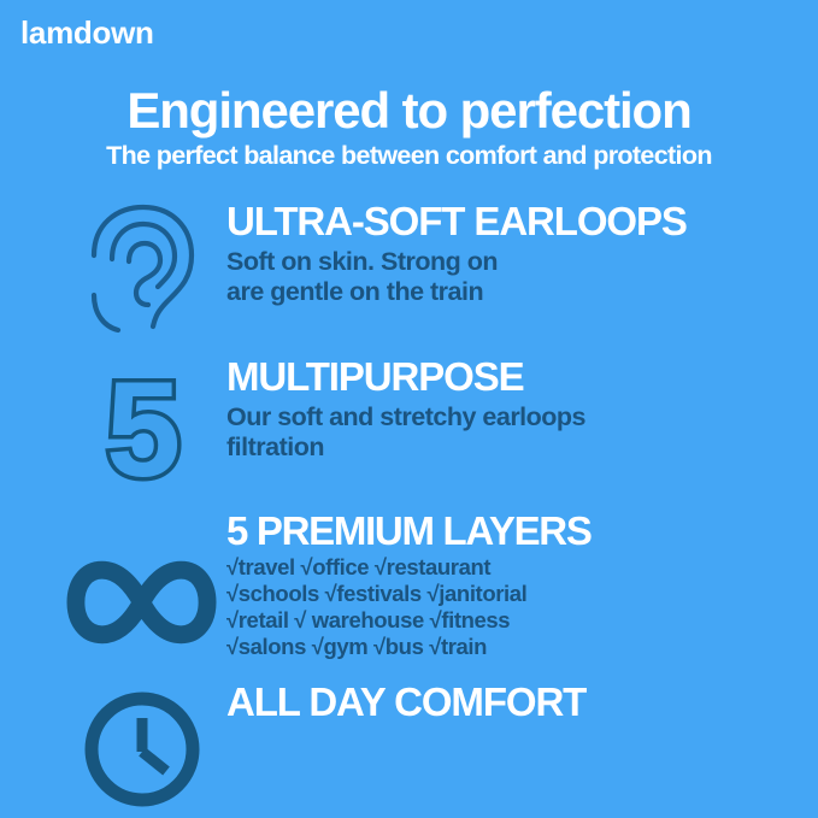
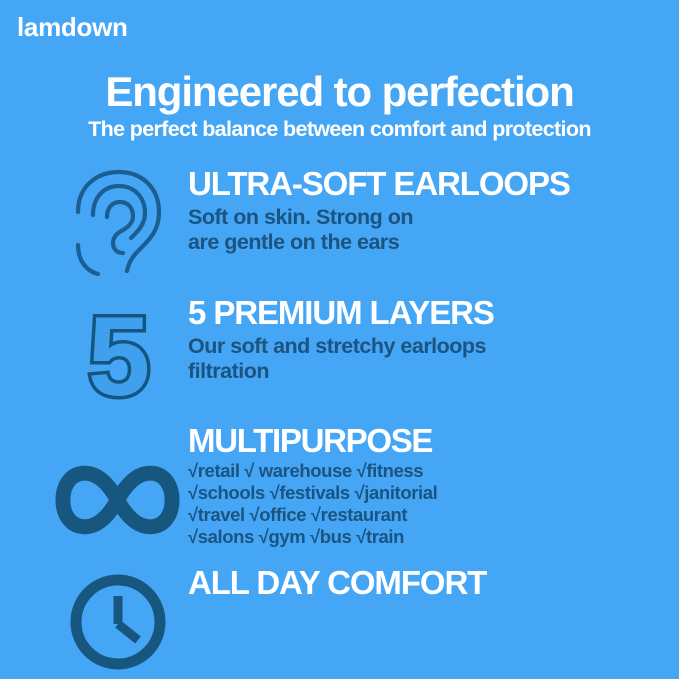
  lamdown
  Engineered to perfection
  The perfect balance between comfort and protection
  ULTRA-SOFT EARLOOPS
  Soft on skin. Strong on
- are gentle on the train
+ are gentle on the ears
  5
- MULTIPURPOSE
+ 5 PREMIUM LAYERS
  Our soft and stretchy earloops
  filtration
- 5 PREMIUM LAYERS
+ MULTIPURPOSE
- √travel √office √restaurant
+ √retail √ warehouse √fitness
  √schools √festivals √janitorial
- √retail √ warehouse √fitness
+ √travel √office √restaurant
  √salons √gym √bus √train
  ALL DAY COMFORT
